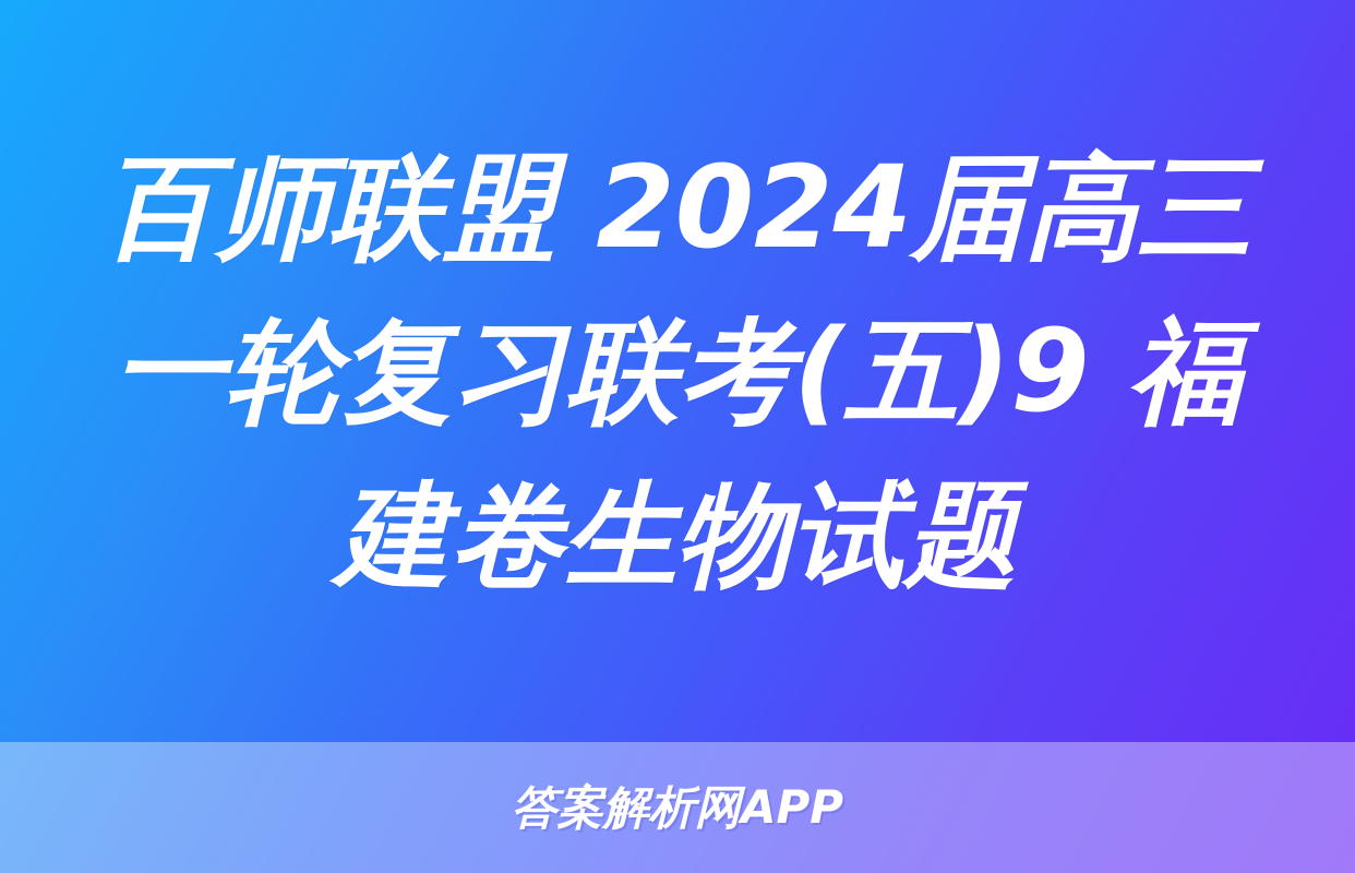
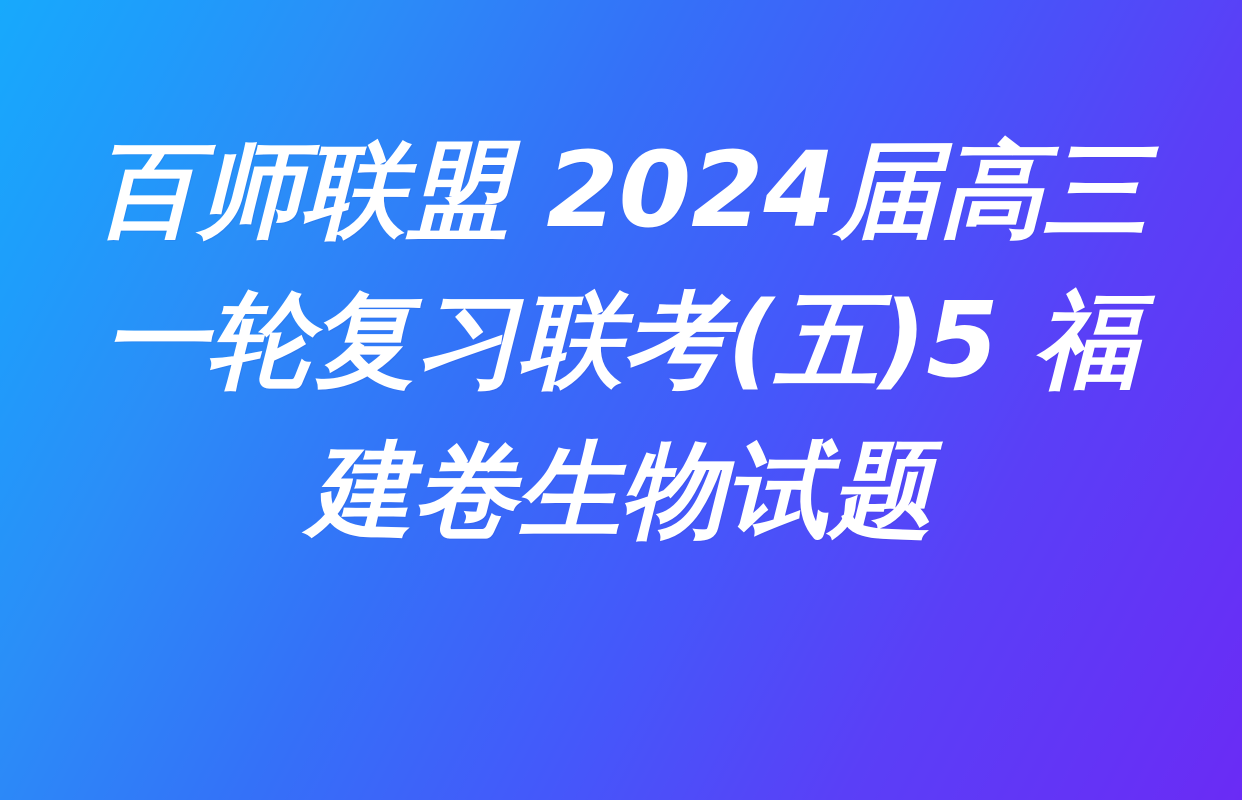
- 百师联盟 2024届高三一轮复习联考(五)9 福建卷生物试题
+ 百师联盟 2024届高三一轮复习联考(五)5 福建卷生物试题
- 答案解析网APP
